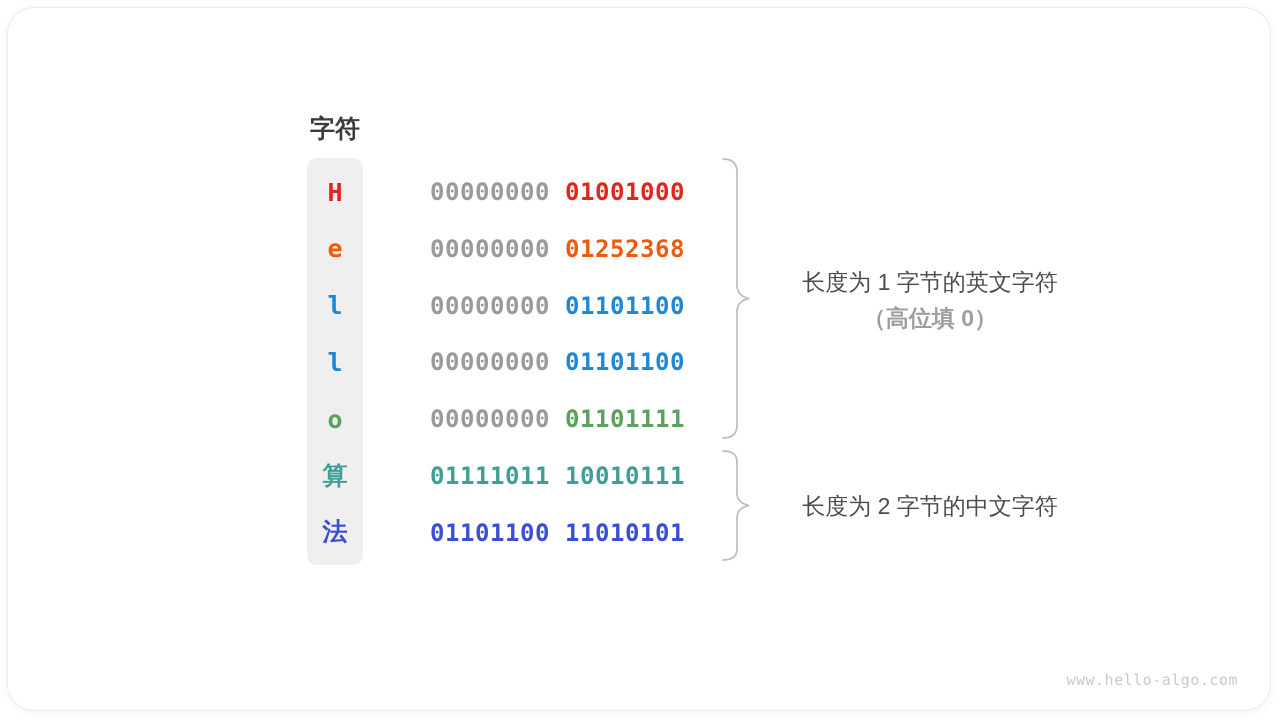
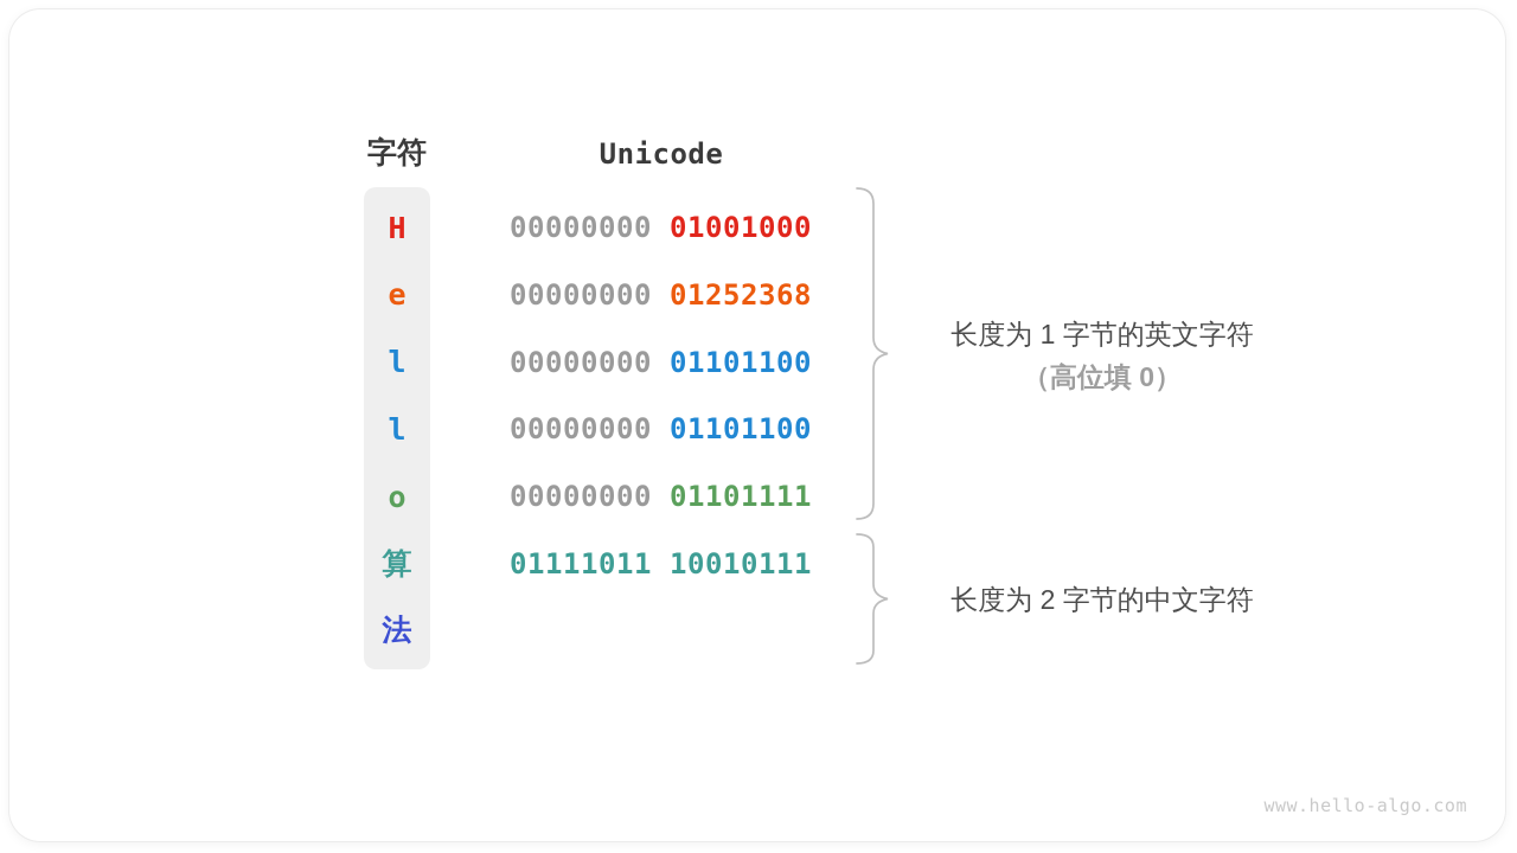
  字符
+ Unicode
  H
  00000000
  01001000
  e
  00000000
  01252368
  l
  00000000
  01101100
  l
  00000000
  01101100
  o
  00000000
  01101111
  算
  01111011 10010111
  法
- 01101100 11010101
  长度为 1 字节的英文字符
  （高位填 0）
  长度为 2 字节的中文字符
  www.hello-algo.com
